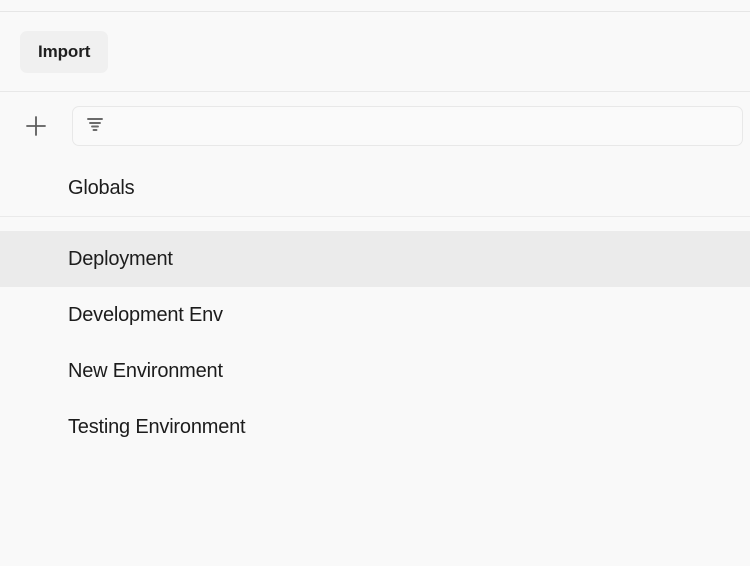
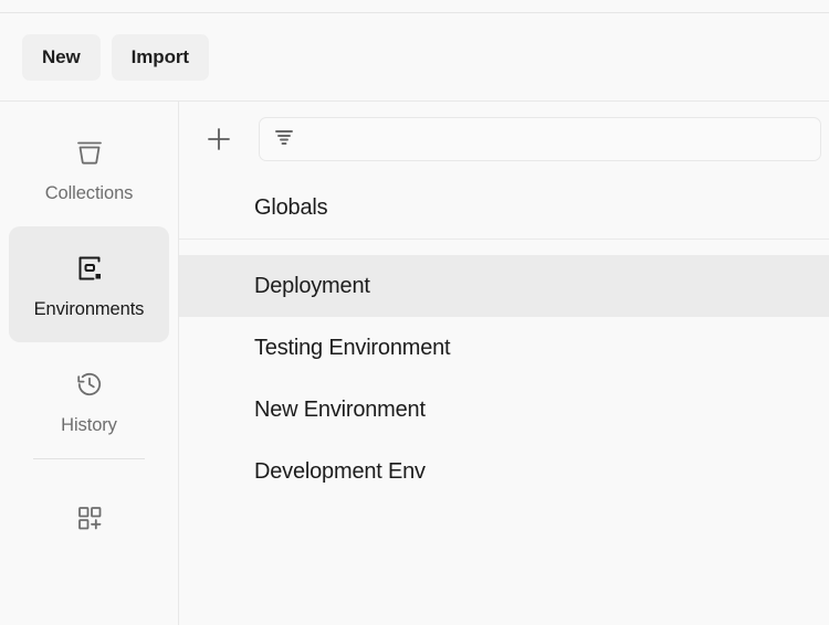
+ New
  Import
+ Collections
+ Environments
+ History
  Globals
  Deployment
- Development Env
+ Testing Environment
  New Environment
- Testing Environment
+ Development Env
